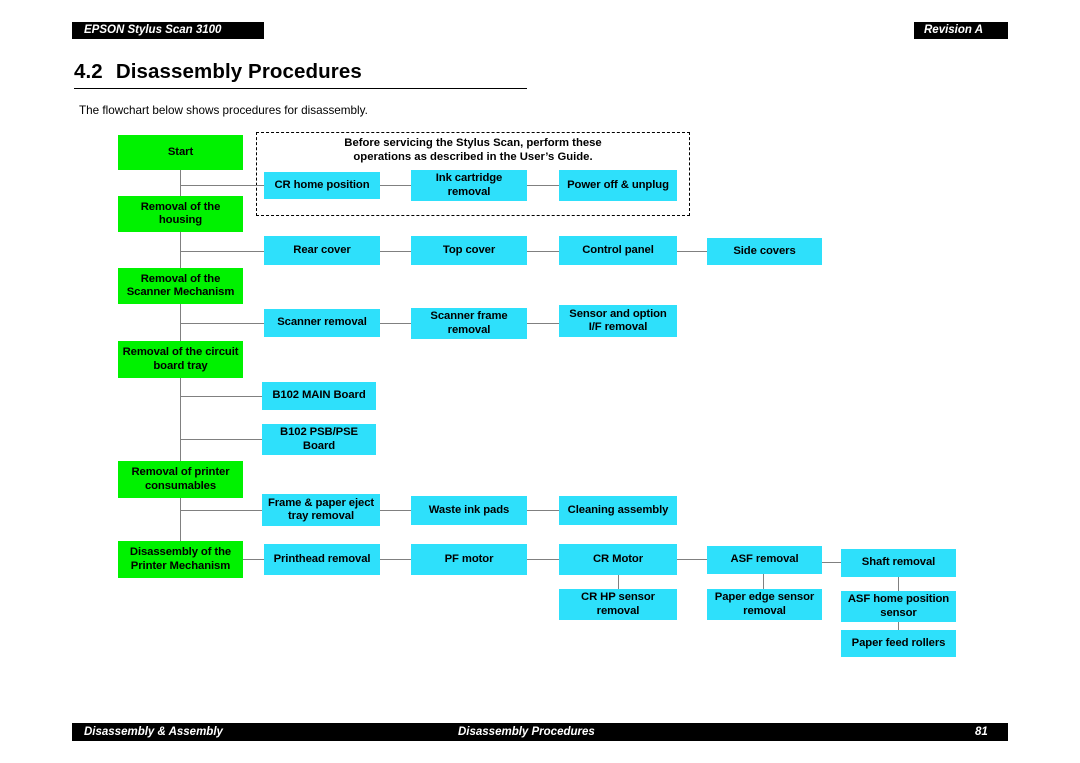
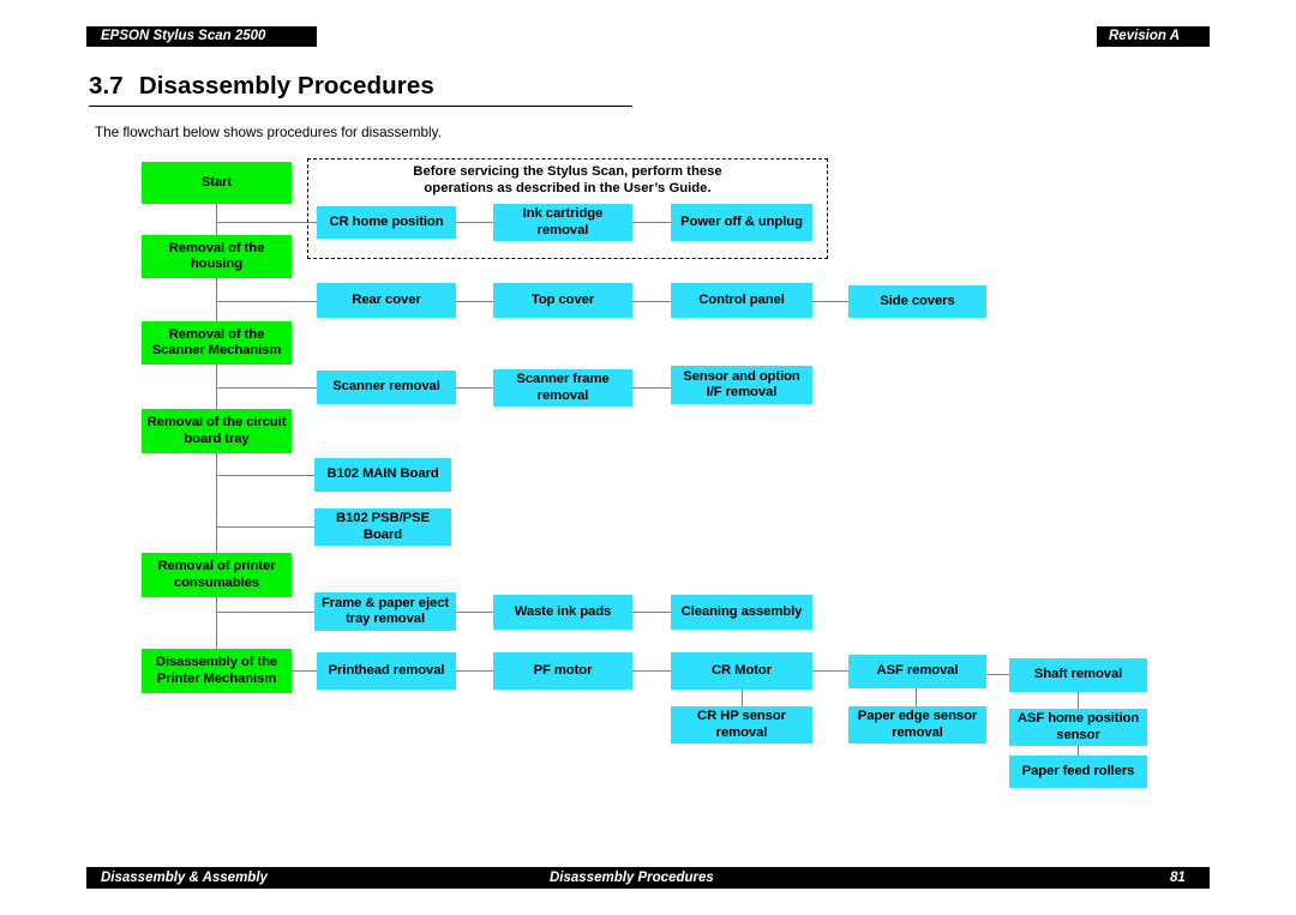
- EPSON Stylus Scan 3100
+ EPSON Stylus Scan 2500
  Revision A
- 4.2 Disassembly Procedures
+ 3.7 Disassembly Procedures
  The flowchart below shows procedures for disassembly.
  Before servicing the Stylus Scan, perform these
  operations as described in the User’s Guide.
  Start
  Removal of the housing
  Removal of the Scanner Mechanism
  Removal of the circuit board tray
  Removal of printer consumables
  Disassembly of the Printer Mechanism
  CR home position
  Ink cartridge removal
  Power off & unplug
  Rear cover
  Top cover
  Control panel
  Side covers
  Scanner removal
  Scanner frame removal
  Sensor and option I/F removal
  B102 MAIN Board
  B102 PSB/PSE Board
  Frame & paper eject tray removal
  Waste ink pads
  Cleaning assembly
  Printhead removal
  PF motor
  CR Motor
  ASF removal
  Shaft removal
  CR HP sensor removal
  Paper edge sensor removal
  ASF home position sensor
  Paper feed rollers
  Disassembly & Assembly
  Disassembly Procedures
  81
